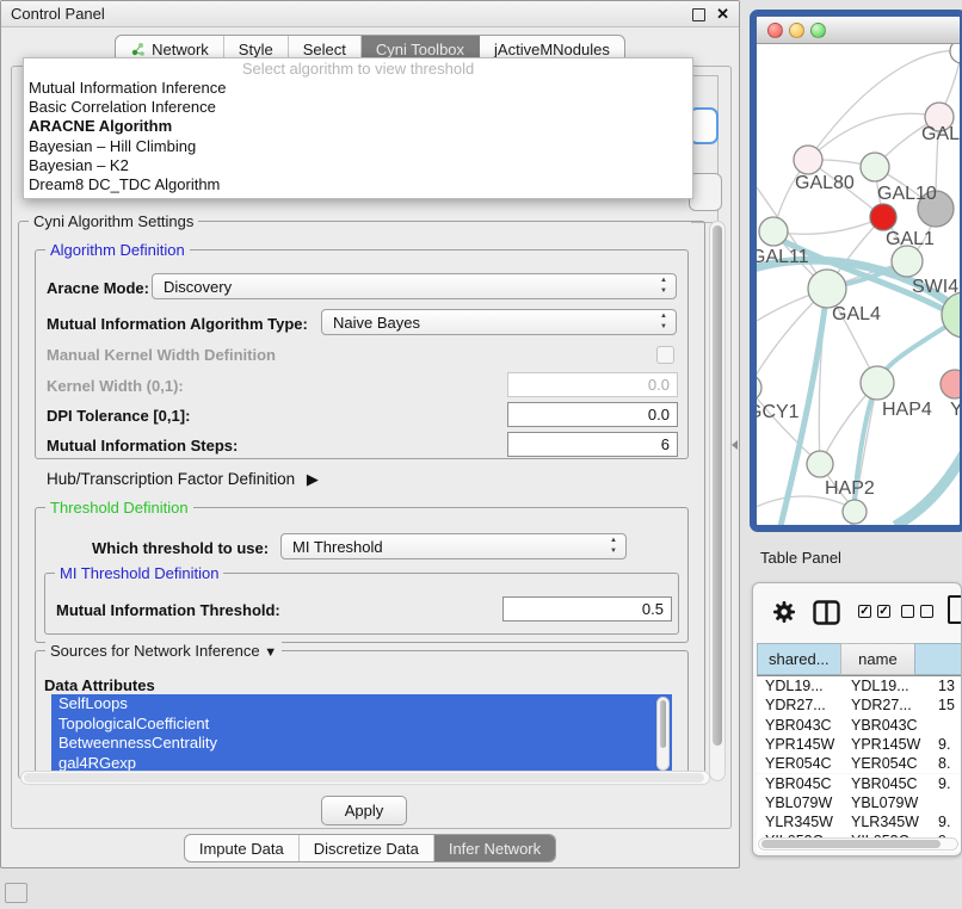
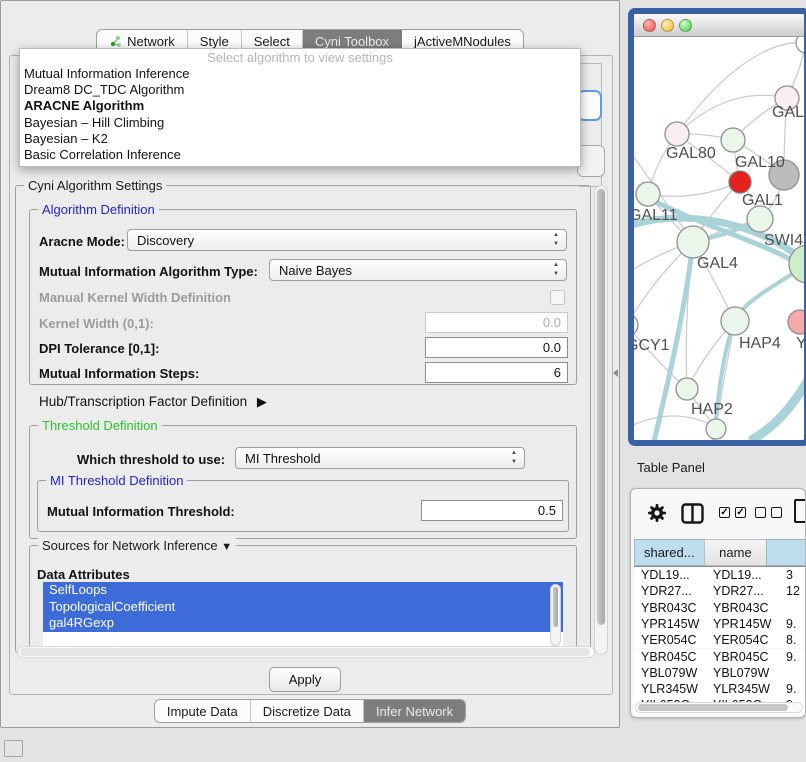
- Control Panel
- ✕
  Network
  Style
  Select
  Cyni Toolbox
  jActiveMNodules
- Select algorithm to view threshold
+ Select algorithm to view settings
  Mutual Information Inference
- Basic Correlation Inference
+ Dream8 DC_TDC Algorithm
  ARACNE Algorithm
  Bayesian – Hill Climbing
  Bayesian – K2
- Dream8 DC_TDC Algorithm
+ Basic Correlation Inference
  Cyni Algorithm Settings
  Algorithm Definition
  Aracne Mode:
  Discovery
  Mutual Information Algorithm Type:
  Naive Bayes
  Manual Kernel Width Definition
  Kernel Width (0,1):
  0.0
  DPI Tolerance [0,1]:
  0.0
  Mutual Information Steps:
  6
  Hub/Transcription Factor Definition ▶
  Threshold Definition
  Which threshold to use:
  MI Threshold
  MI Threshold Definition
  Mutual Information Threshold:
  0.5
  Sources for Network Inference ▼
  Data Attributes
  SelfLoops
  TopologicalCoefficient
- BetweennessCentrality
  gal4RGexp
  Apply
  Impute Data
  Discretize Data
  Infer Network
  GAL
  GAL80
  GAL10
  GAL1
  GAL11
  SWI4
  GAL4
  CY1
  HAP4
  Y
  HAP2
  Table Panel
  ✓
  ✓
  shared...
  name
  YDL19...
  YDL19...
- 13
+ 3
  YDR27...
  YDR27...
- 15
+ 12
  YBR043C
  YBR043C
  YPR145W
  YPR145W
  9.
  YER054C
  YER054C
  8.
  YBR045C
  YBR045C
  9.
  YBL079W
  YBL079W
  YLR345W
  YLR345W
  9.
